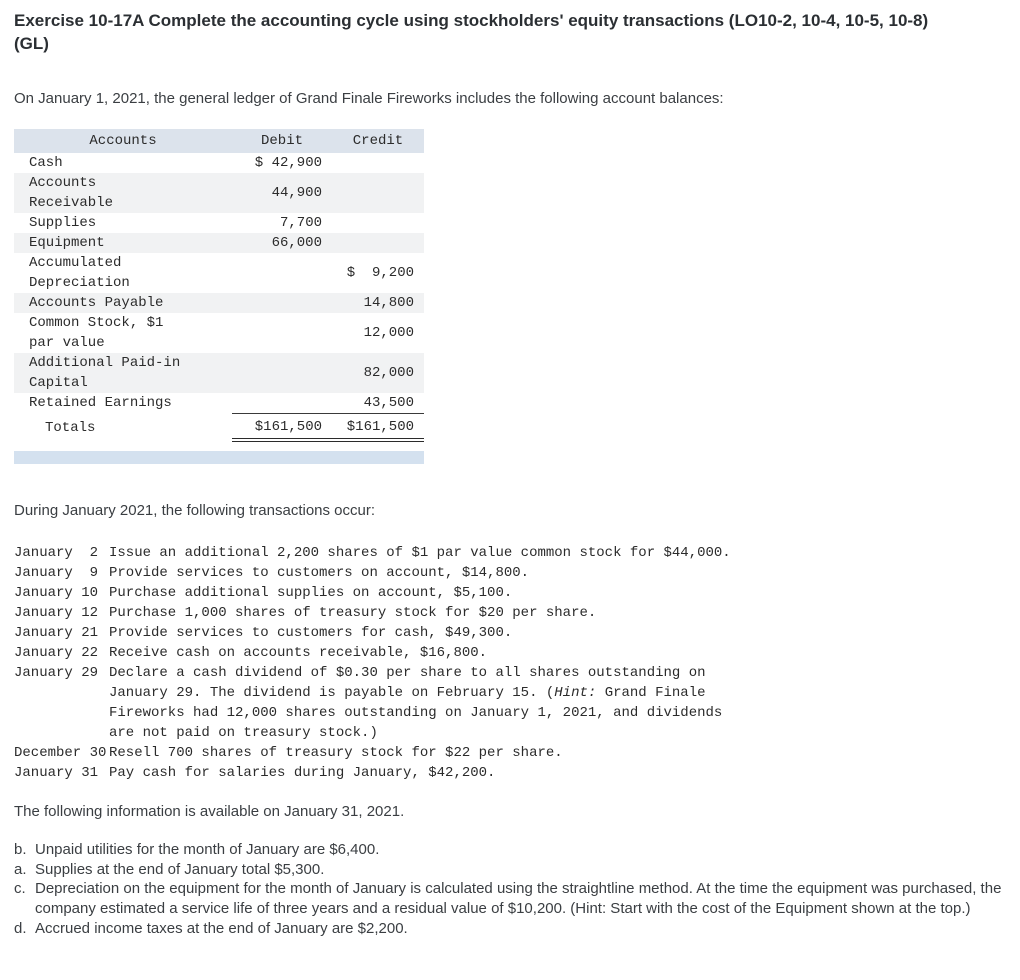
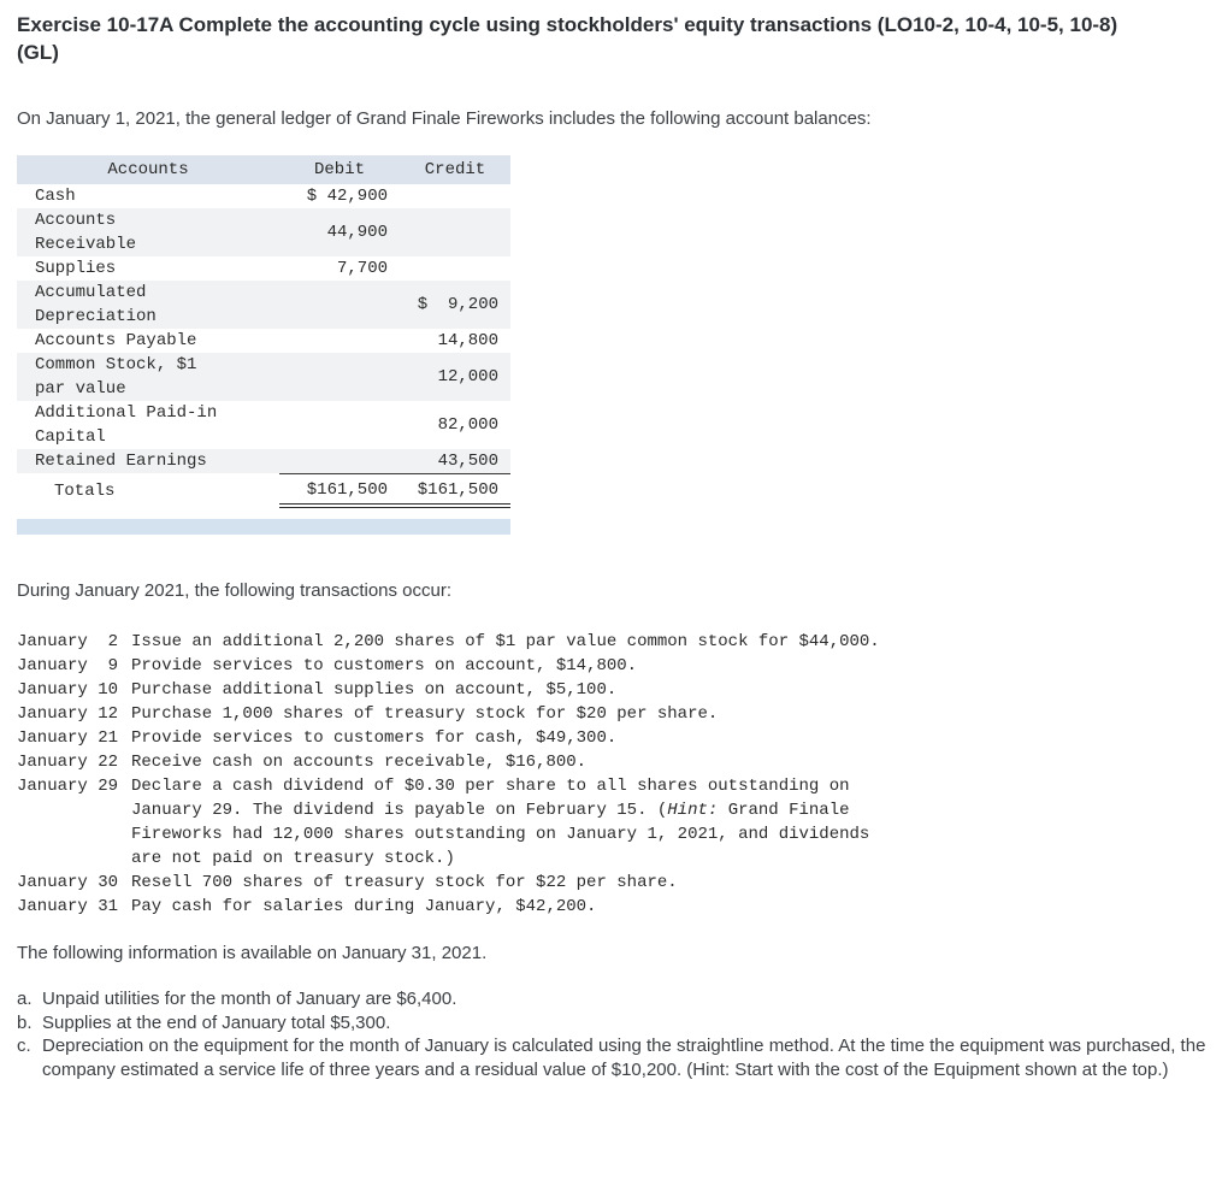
  Exercise 10-17A Complete the accounting cycle using stockholders' equity transactions (LO10-2, 10-4, 10-5, 10-8) (GL)
  On January 1, 2021, the general ledger of Grand Finale Fireworks includes the following account balances:
  Accounts	Debit	Credit
  Cash	$ 42,900
  Accounts Receivable	44,900
  Supplies	7,700
- Equipment	66,000
  Accumulated Depreciation		$ 9,200
  Accounts Payable		14,800
  Common Stock, $1 par value		12,000
  Additional Paid-in Capital		82,000
  Retained Earnings		43,500
  Totals	$161,500	$161,500
  During January 2021, the following transactions occur:
  January 2
  Issue an additional 2,200 shares of $1 par value common stock for $44,000.
  January 9
  Provide services to customers on account, $14,800.
  January 10
  Purchase additional supplies on account, $5,100.
  January 12
  Purchase 1,000 shares of treasury stock for $20 per share.
  January 21
  Provide services to customers for cash, $49,300.
  January 22
  Receive cash on accounts receivable, $16,800.
  January 29
  Declare a cash dividend of $0.30 per share to all shares outstanding on
  January 29. The dividend is payable on February 15. (Hint: Grand Finale
  Fireworks had 12,000 shares outstanding on January 1, 2021, and dividends
  are not paid on treasury stock.)
- December 30
+ January 30
  Resell 700 shares of treasury stock for $22 per share.
  January 31
  Pay cash for salaries during January, $42,200.
  The following information is available on January 31, 2021.
- b.
+ a.
  Unpaid utilities for the month of January are $6,400.
- a.
+ b.
  Supplies at the end of January total $5,300.
  c.
  Depreciation on the equipment for the month of January is calculated using the straightline method. At the time the equipment was purchased, the company estimated a service life of three years and a residual value of $10,200. (Hint: Start with the cost of the Equipment shown at the top.)
- d.
- Accrued income taxes at the end of January are $2,200.
